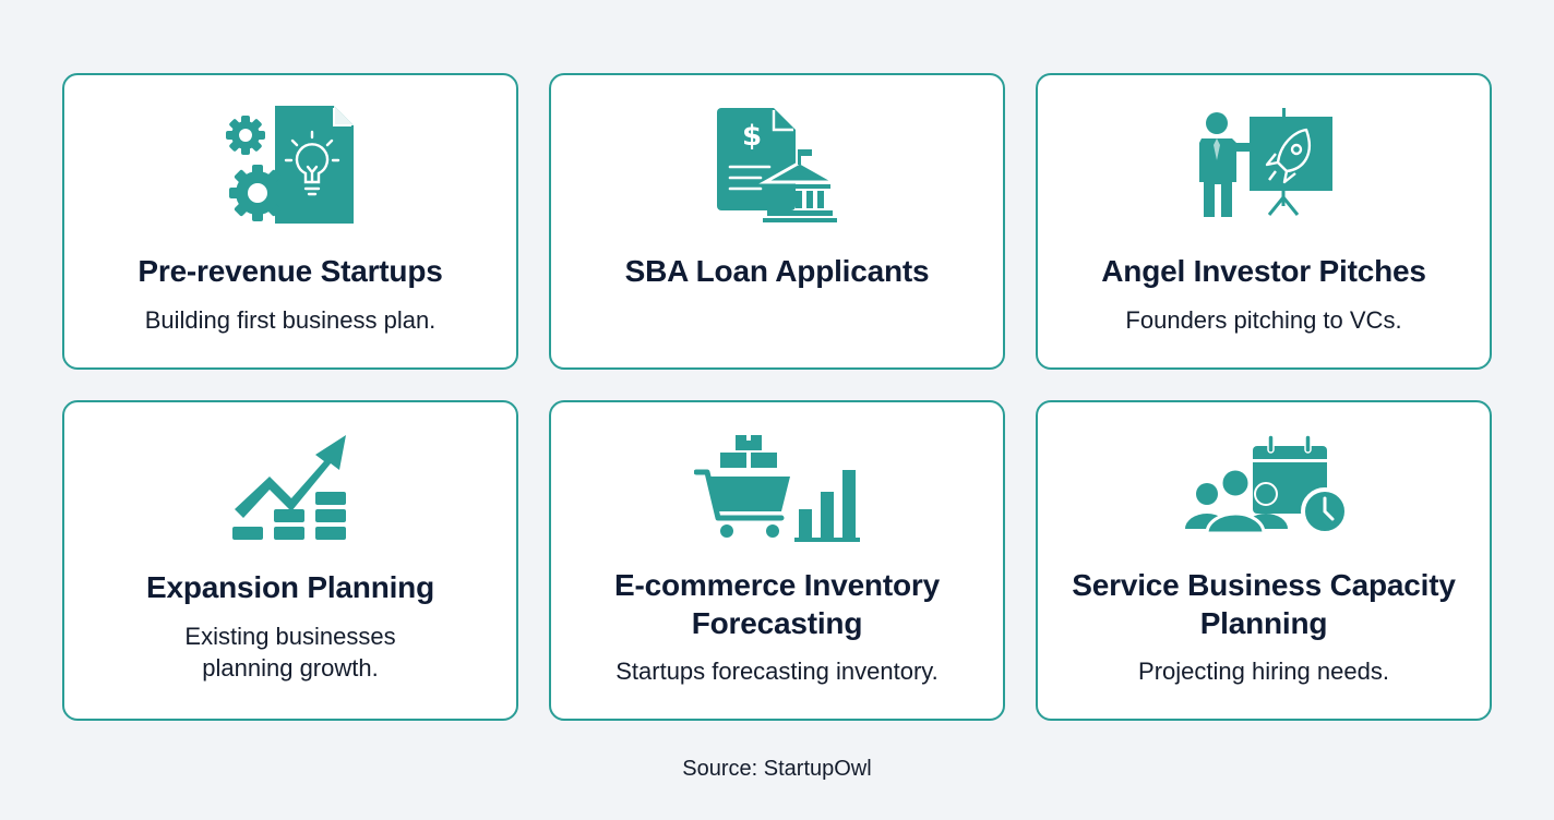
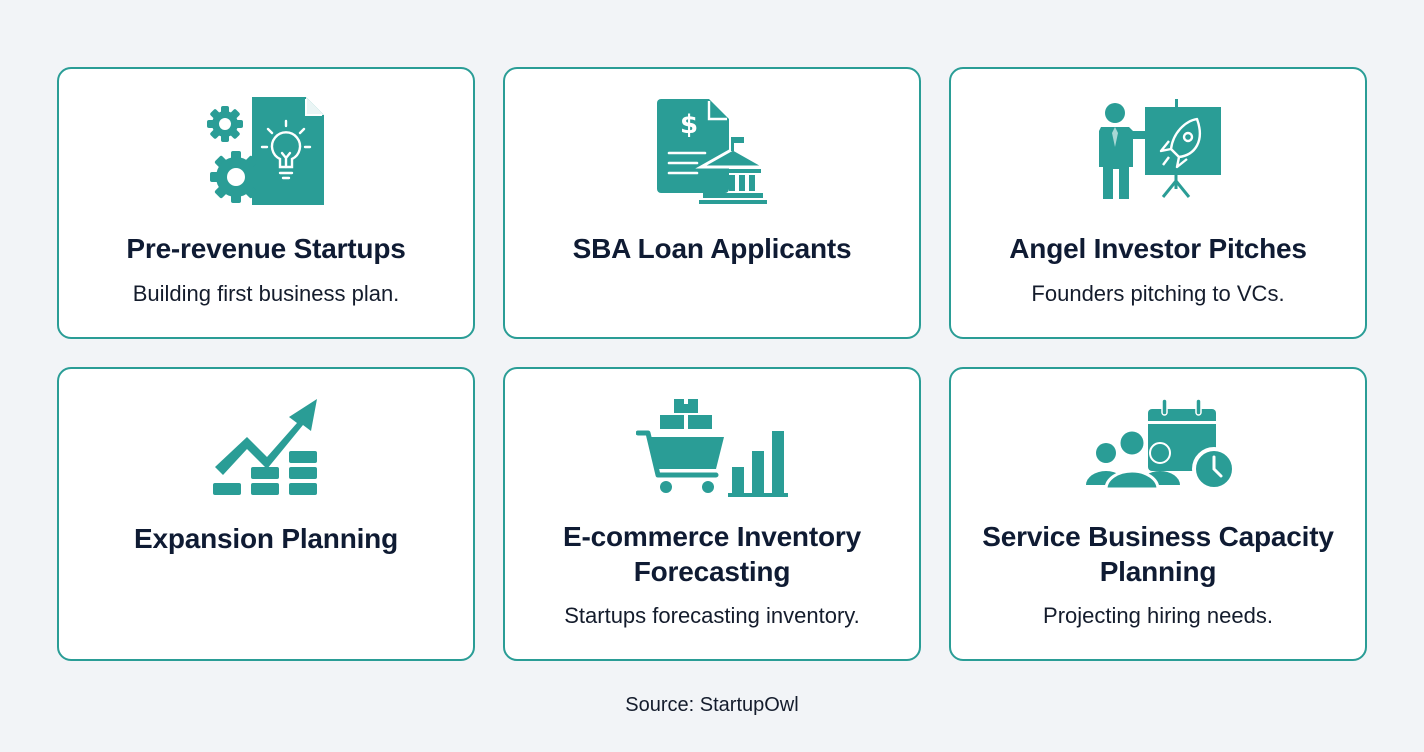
  Pre-revenue Startups
  Building first business plan.
  $
  SBA Loan Applicants
  Angel Investor Pitches
  Founders pitching to VCs.
  Expansion Planning
- Existing businesses planning growth.
  E-commerce Inventory Forecasting
  Startups forecasting inventory.
  Service Business Capacity Planning
  Projecting hiring needs.
  Source: StartupOwl
